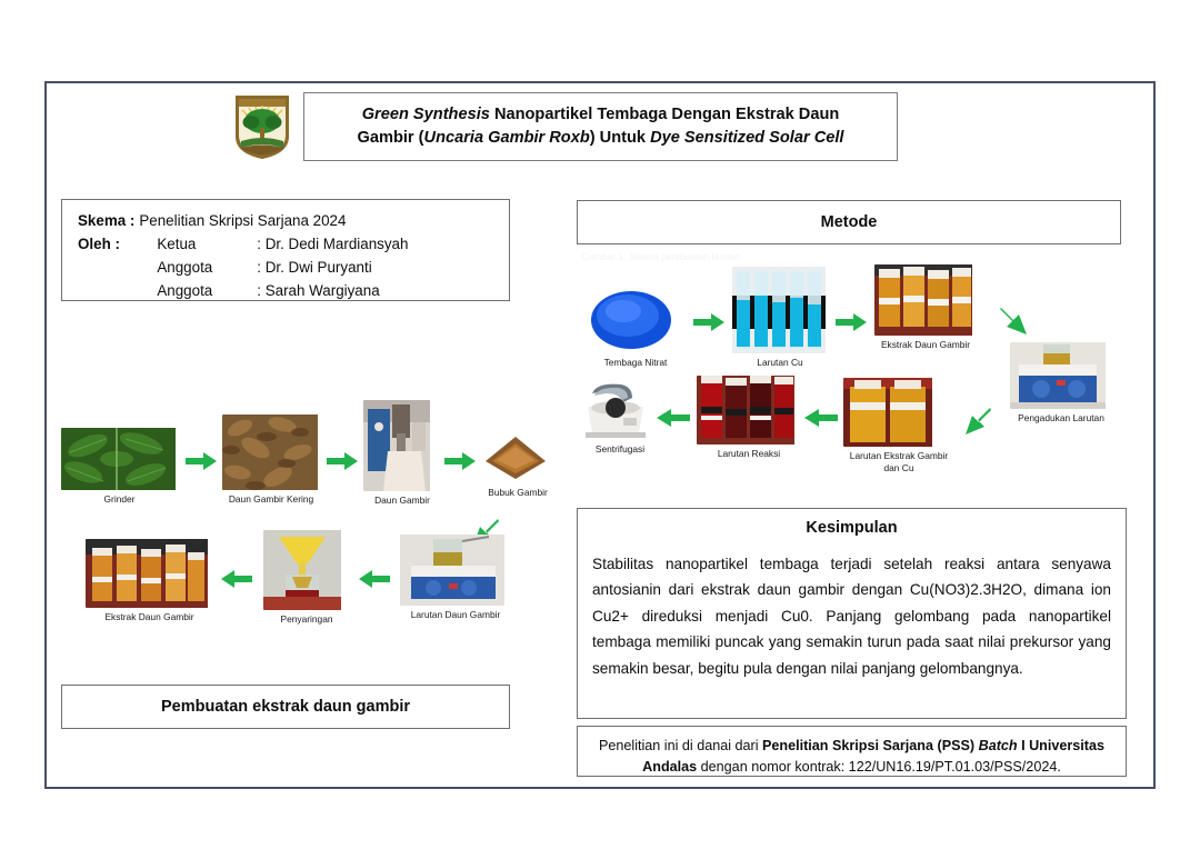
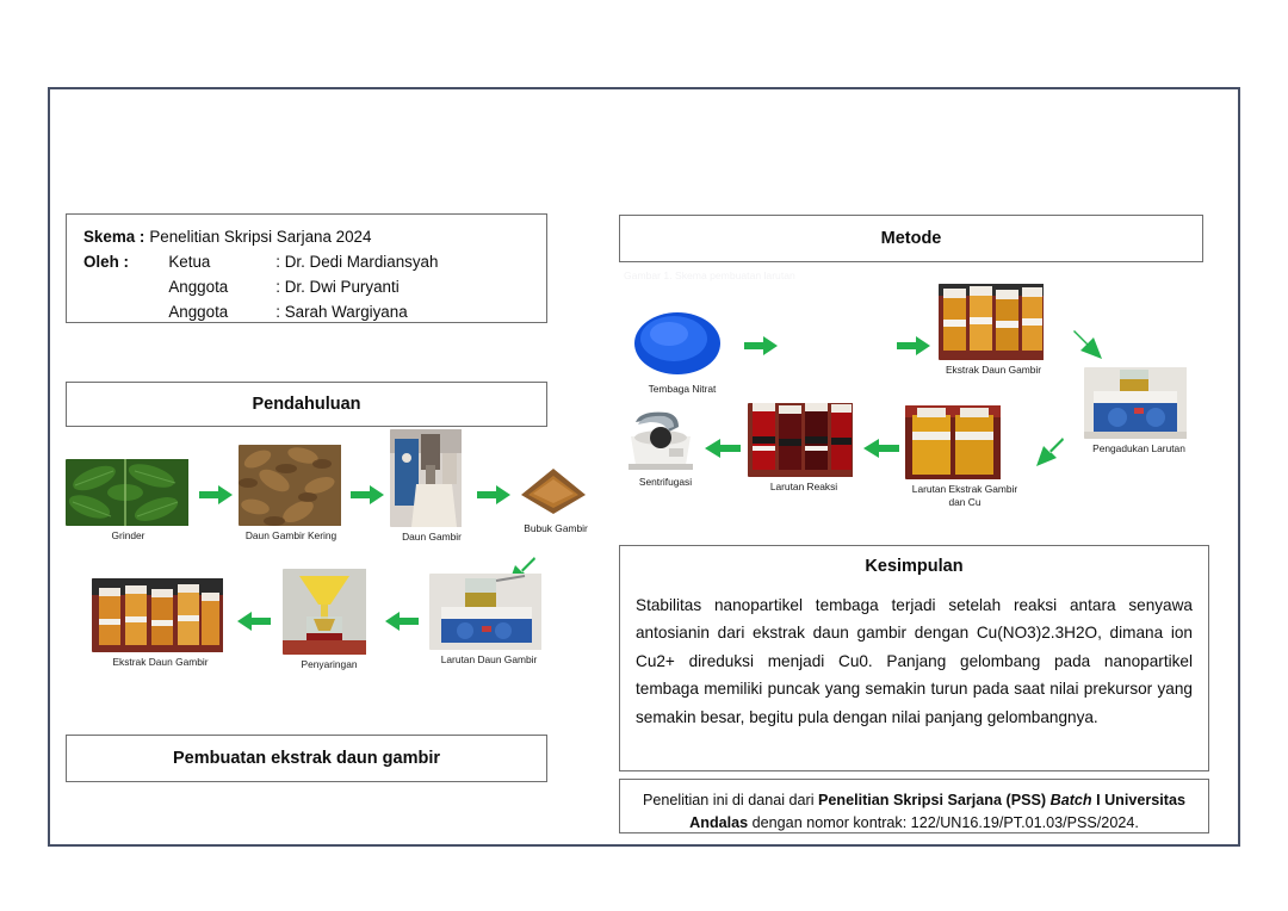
- Green Synthesis Nanopartikel Tembaga Dengan Ekstrak Daun
- Gambir (Uncaria Gambir Roxb) Untuk Dye Sensitized Solar Cell
  Skema :	Penelitian Skripsi Sarjana 2024
  Oleh :	Ketua	: Dr. Dedi Mardiansyah
  	Anggota	: Dr. Dwi Puryanti
  	Anggota	: Sarah Wargiyana
+ Pendahuluan
  Grinder
  Daun Gambir Kering
  Daun Gambir
  Bubuk Gambir
  Ekstrak Daun Gambir
  Penyaringan
  Larutan Daun Gambir
  Pembuatan ekstrak daun gambir
  Metode
  Tembaga Nitrat
- Larutan Cu
  Ekstrak Daun Gambir
  Pengadukan Larutan
  Larutan Ekstrak Gambir dan Cu
  Larutan Reaksi
  Sentrifugasi
  Kesimpulan
  Stabilitas nanopartikel tembaga terjadi setelah reaksi antara senyawa antosianin dari ekstrak daun gambir dengan Cu(NO3)2.3H2O, dimana ion Cu2+ direduksi menjadi Cu0. Panjang gelombang pada nanopartikel tembaga memiliki puncak yang semakin turun pada saat nilai prekursor yang semakin besar, begitu pula dengan nilai panjang gelombangnya.
  Penelitian ini di danai dari Penelitian Skripsi Sarjana (PSS) Batch I Universitas Andalas dengan nomor kontrak: 122/UN16.19/PT.01.03/PSS/2024.
